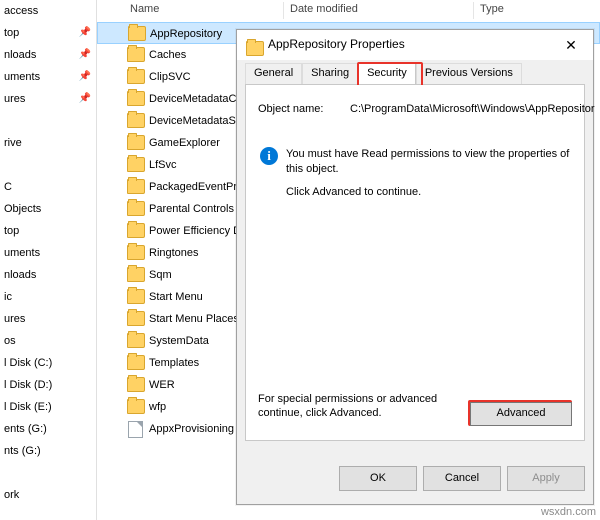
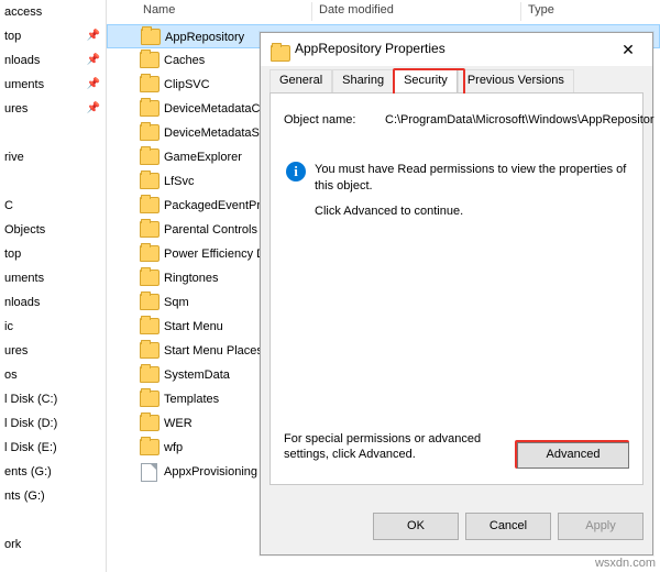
  access
  top
  📌
  nloads
  📌
  uments
  📌
  ures
  📌
  rive
  C
  Objects
  top
  uments
  nloads
  ic
  ures
  os
  l Disk (C:)
  l Disk (D:)
  l Disk (E:)
  ents (G:)
  nts (G:)
  ork
  Name
  Date modified
  Type
  AppRepository
  Caches
  ClipSVC
  DeviceMetadataC
  DeviceMetadataS
  GameExplorer
  LfSvc
  Parental Controls
  Ringtones
  Sqm
  Start Menu
  Start Menu Place
  SystemData
  Templates
  WER
  wfp
  AppxProvisioning
  AppRepository Properties
  ✕
  General
  Sharing
  Security
  Previous Versions
  Object name:
  C:\ProgramData\Microsoft\Windows\AppRepositor
  i
  You must have Read permissions to view the properties of this object.
  Click Advanced to continue.
- For special permissions or advanced continue, click Advanced.
+ For special permissions or advanced settings, click Advanced.
  Advanced
  OK
  Cancel
  Apply
  wsxdn.com
